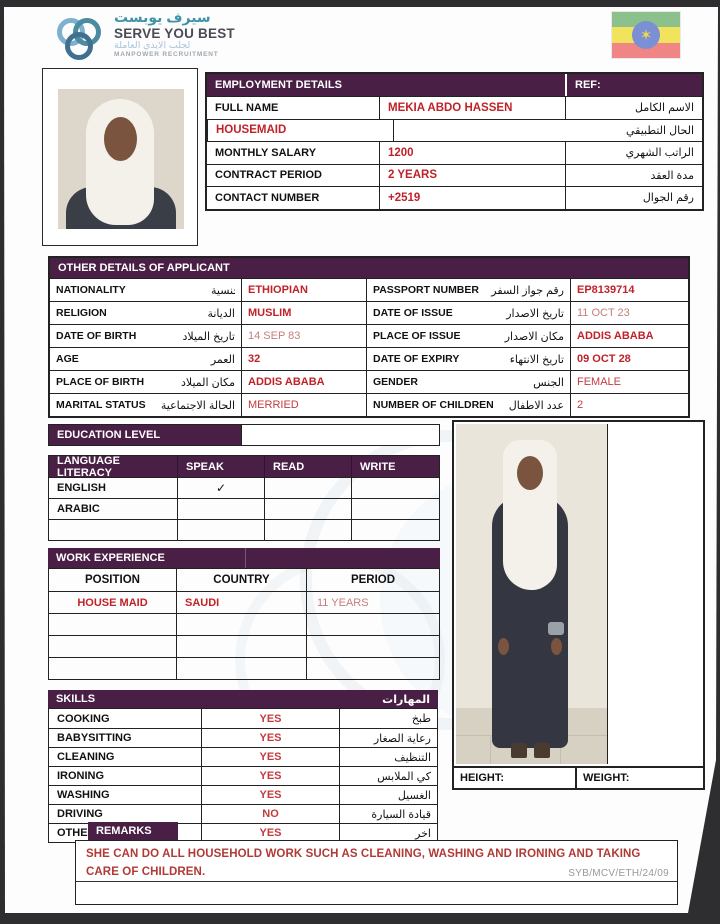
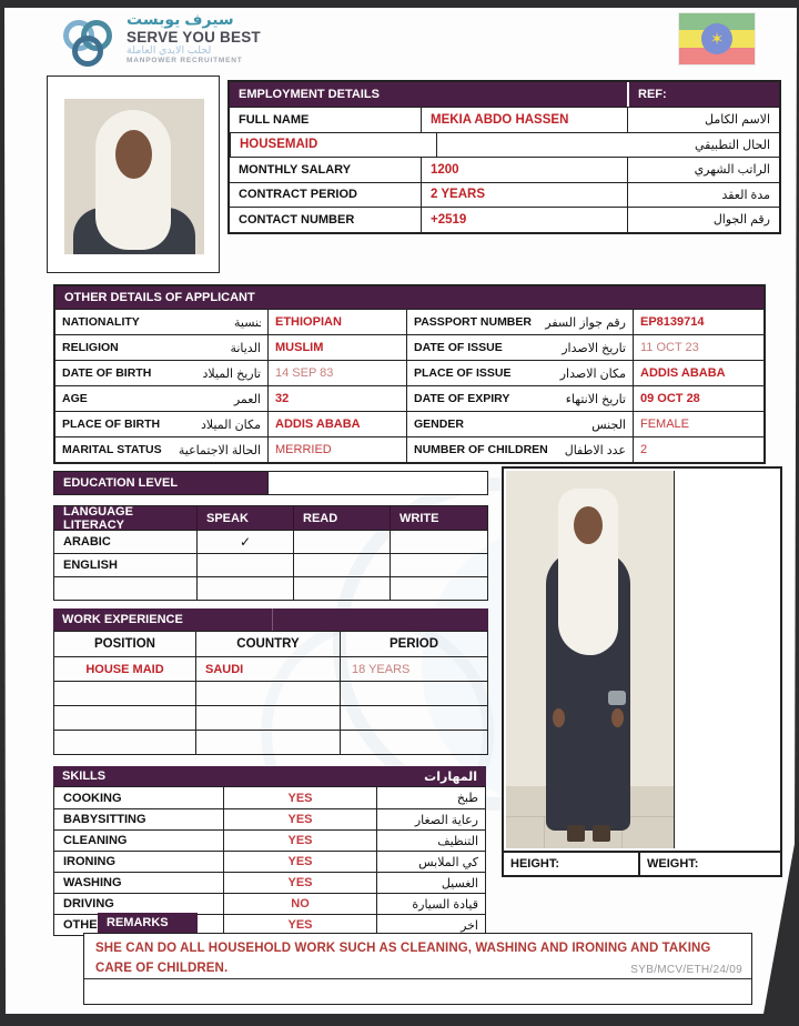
  سيرف يوبست
  SERVE YOU BEST
  لجلب الايدي العاملة
  ✶
  EMPLOYMENT DETAILS
  REF:
  FULL NAME
  MEKIA ABDO HASSEN
  الاسم الكامل
  HOUSEMAID
  الحال التطبيقي
  MONTHLY SALARY
  1200
  الراتب الشهري
  CONTRACT PERIOD
  2 YEARS
  مدة العقد
  CONTACT NUMBER
  +2519
  رقم الجوال
  OTHER DETAILS OF APPLICANT
  NATIONALITY
  ETHIOPIAN
  PASSPORT NUMBER
  رقم جواز السفر
  EP8139714
  RELIGION
  الديانة
  MUSLIM
  DATE OF ISSUE
  تاريخ الاصدار
  11 OCT 23
  DATE OF BIRTH
  تاريخ الميلاد
  14 SEP 83
  PLACE OF ISSUE
  مكان الاصدار
  ADDIS ABABA
  AGE
  العمر
  32
  DATE OF EXPIRY
  تاريخ الانتهاء
  09 OCT 28
  PLACE OF BIRTH
  مكان الميلاد
  ADDIS ABABA
  GENDER
  الجنس
  FEMALE
  MARITAL STATUS
  الحالة الاجتماعية
  MERRIED
  NUMBER OF CHILDREN
  عدد الاطفال
  2
  EDUCATION LEVEL
  LANGUAGE LITERACY
  SPEAK
  READ
  WRITE
- ENGLISH
+ ARABIC
  ✓
- ARABIC
+ ENGLISH
  WORK EXPERIENCE
  POSITION
  COUNTRY
  PERIOD
  HOUSE MAID
  SAUDI
- 11 YEARS
+ 18 YEARS
  SKILLS
  المهارات
  COOKING
  YES
  طبخ
  BABYSITTING
  YES
  رعاية الصغار
  CLEANING
  YES
  التنظيف
  IRONING
  YES
  كي الملابس
  WASHING
  YES
  الغسيل
  DRIVING
  NO
  قيادة السيارة
  OTHE
  YES
  اخر
  HEIGHT:
  WEIGHT:
  REMARKS
  SHE CAN DO ALL HOUSEHOLD WORK SUCH AS CLEANING, WASHING AND IRONING AND TAKING CARE OF CHILDREN.
  SYB/MCV/ETH/24/09
